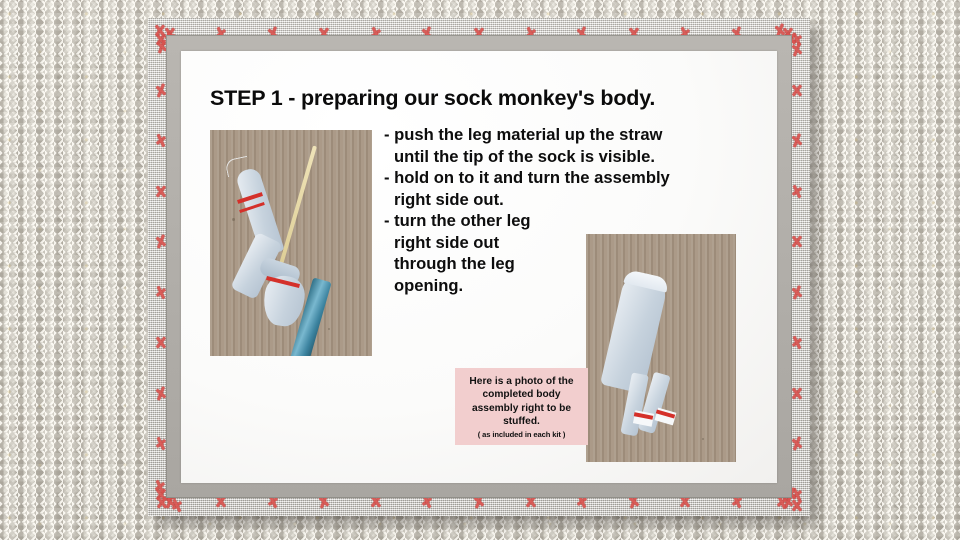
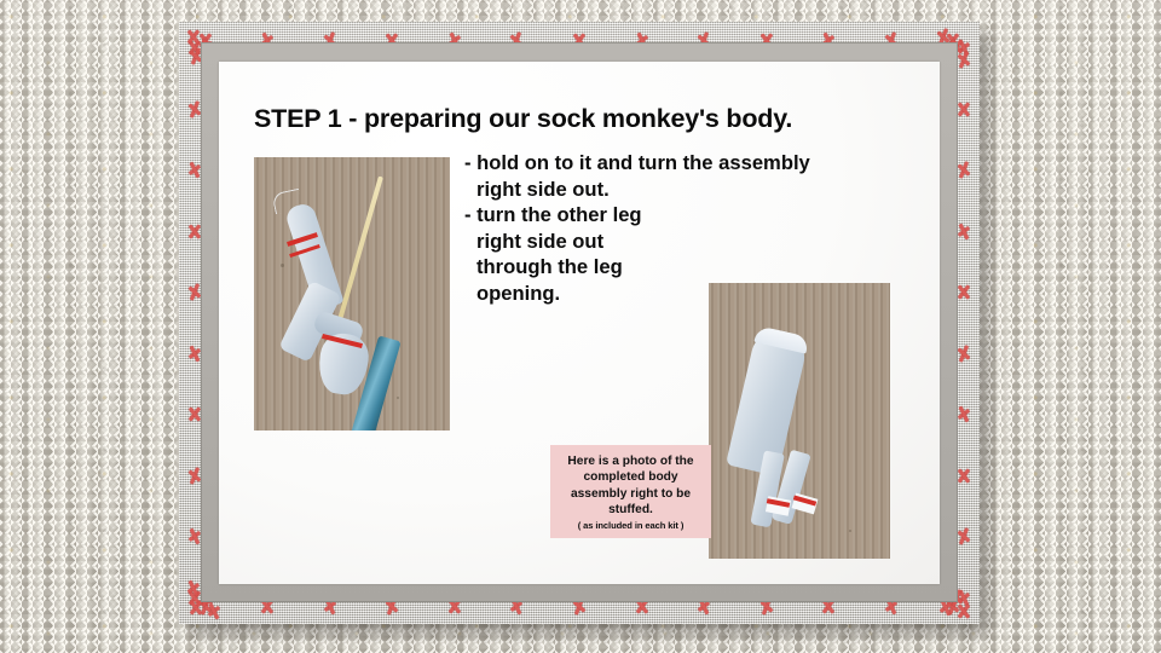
  STEP 1 - preparing our sock monkey's body.
- - push the leg material up the straw
- until the tip of the sock is visible.
  - hold on to it and turn the assembly
  right side out.
  - turn the other leg
  right side out
  through the leg
  opening.
  Here is a photo of the completed body assembly right to be stuffed.
  ( as included in each kit )
